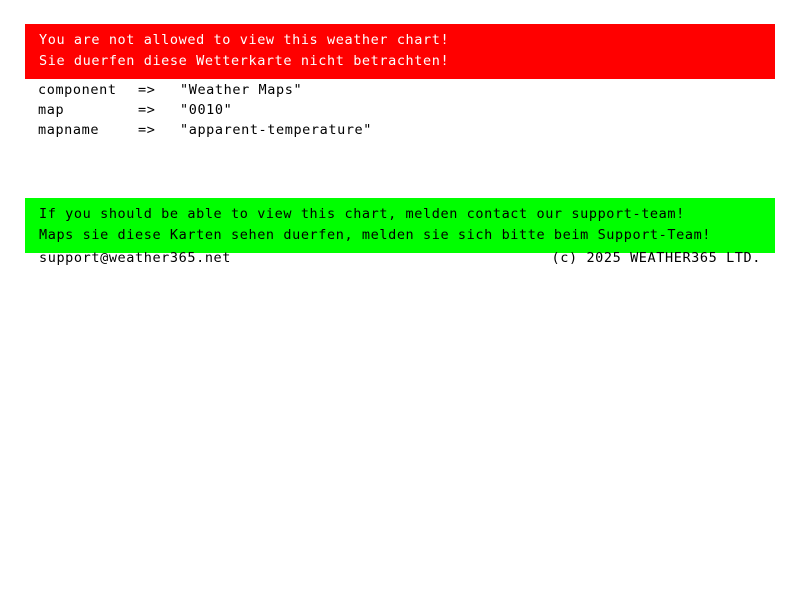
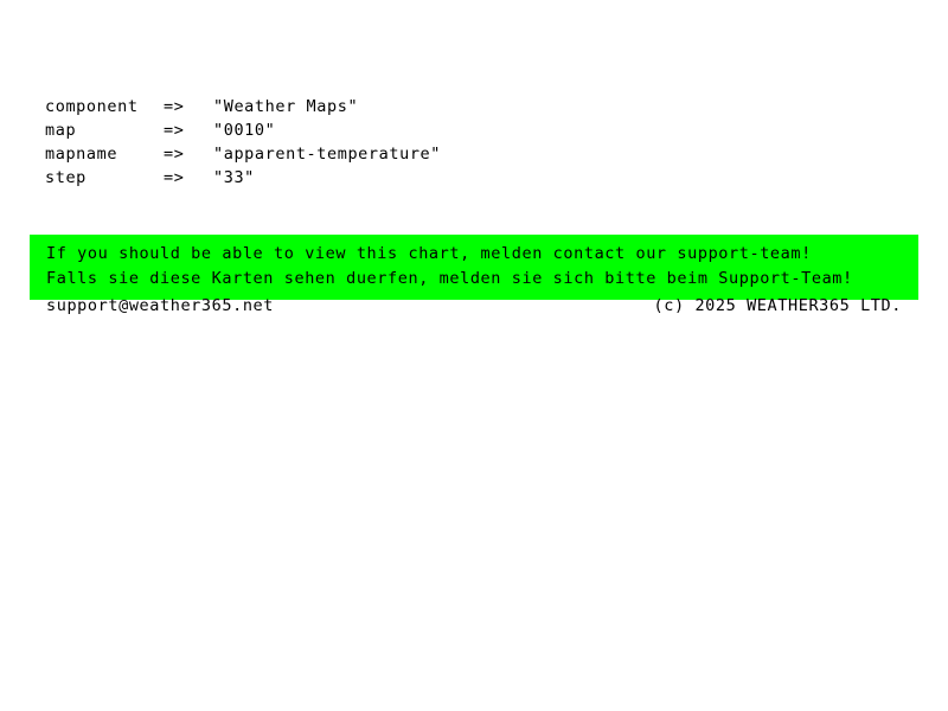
- You are not allowed to view this weather chart!
- Sie duerfen diese Wetterkarte nicht betrachten!
  component	=>	"Weather Maps"
  map	=>	"0010"
  mapname	=>	"apparent-temperature"
+ step	=>	"33"
  If you should be able to view this chart, melden contact our support-team!
- Maps sie diese Karten sehen duerfen, melden sie sich bitte beim Support-Team!
+ Falls sie diese Karten sehen duerfen, melden sie sich bitte beim Support-Team!
  support@weather365.net
  (c) 2025 WEATHER365 LTD.
